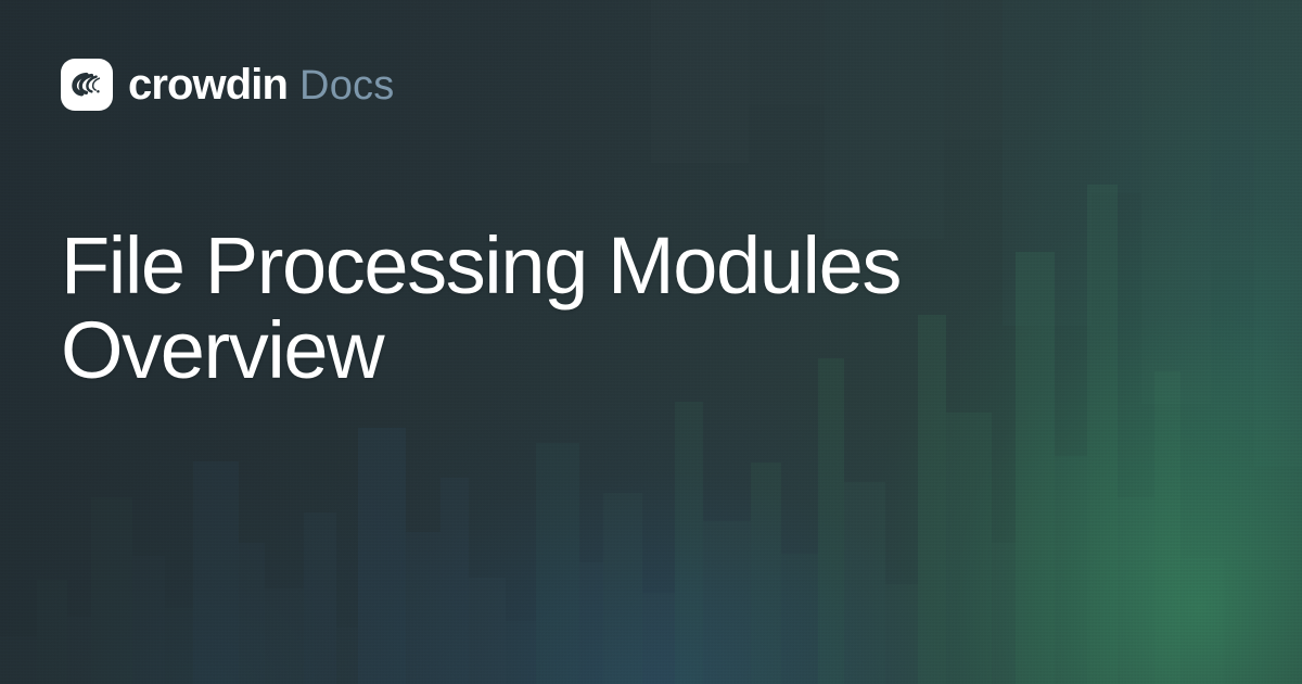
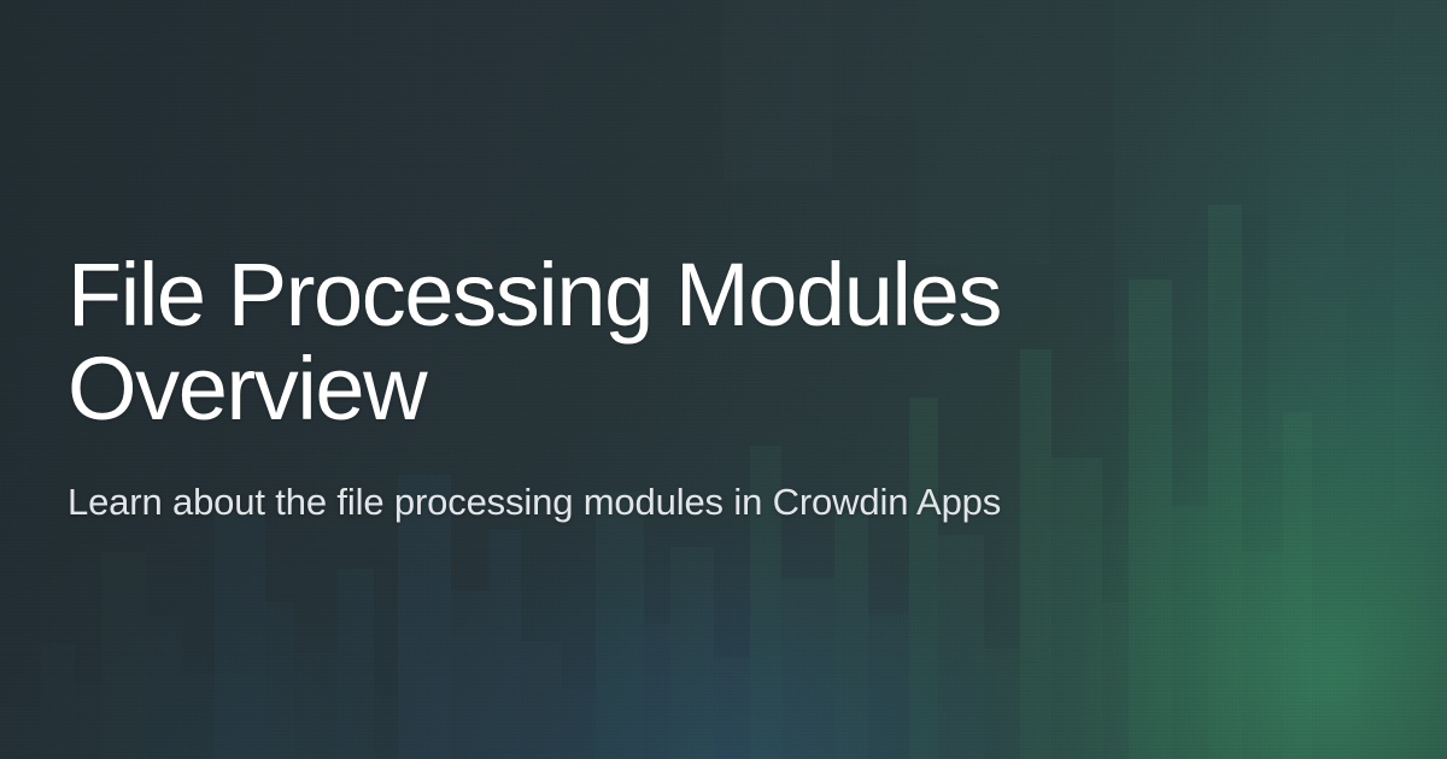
- crowdin
- Docs
  File Processing Modules Overview
+ Learn about the file processing modules in Crowdin Apps
